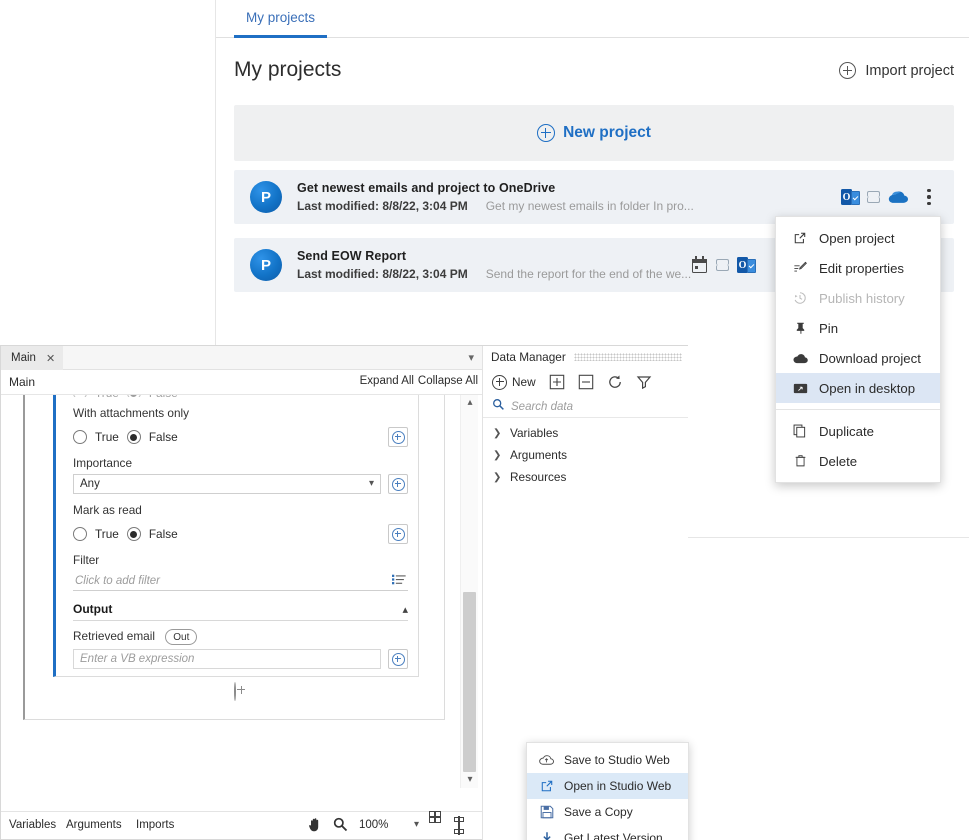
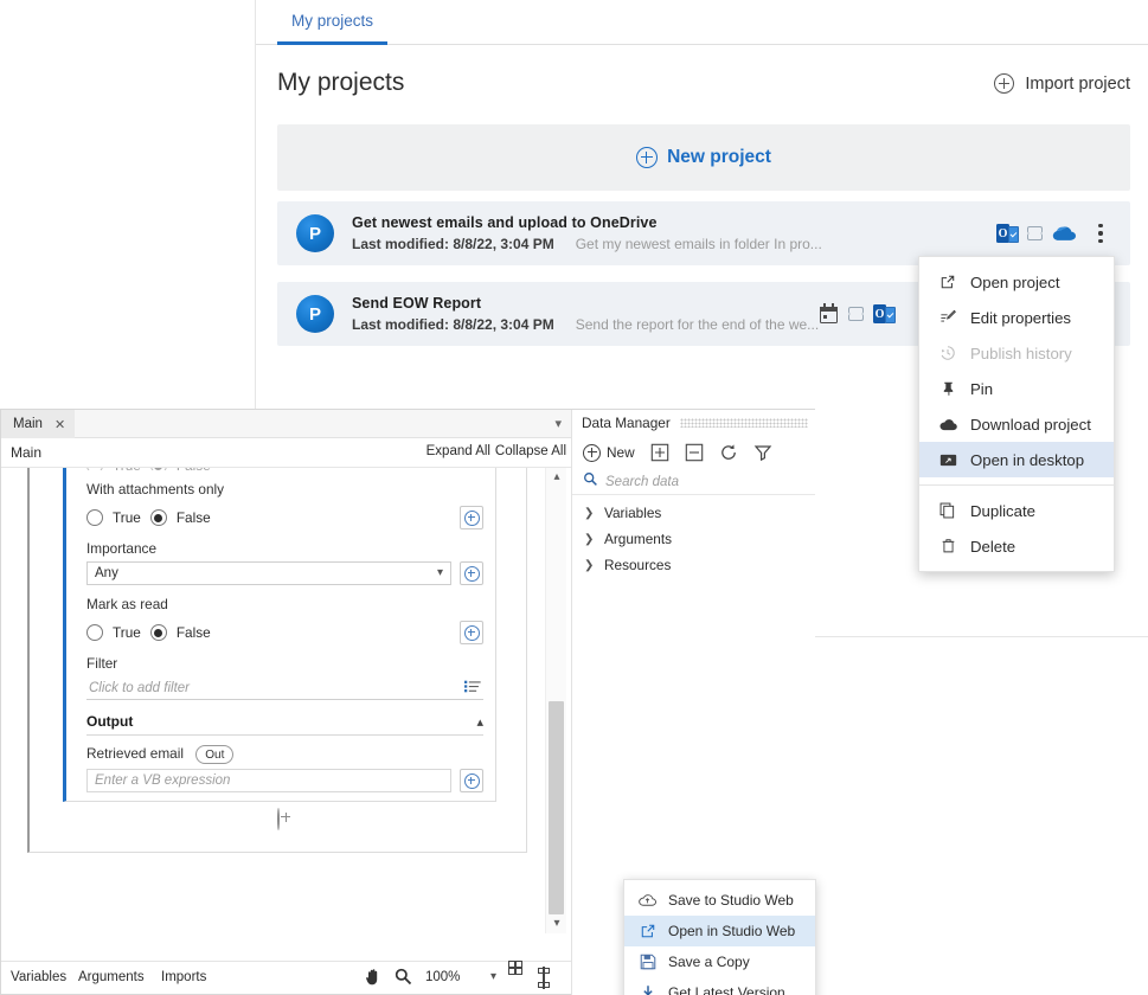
  My projects
  My projects
  Import project
  New project
  P
- Get newest emails and project to OneDrive
+ Get newest emails and upload to OneDrive
  Last modified: 8/8/22, 3:04 PM
  Get my newest emails in folder In pro...
  O
  P
  Send EOW Report
  Last modified: 8/8/22, 3:04 PM
  Send the report for the end of the we...
  O
  Open project
  Edit properties
  Publish history
  Pin
  Download project
  Open in desktop
  Duplicate
  Delete
  Main
  ✕
  ▾
  Main
  Expand All
  Collapse All
  With attachments only
  True
  False
  Importance
  Any
  ▾
  Mark as read
  True
  False
  Filter
  Click to add filter
  Output
  ▴
  Retrieved email Out
  Enter a VB expression
  ▴
  ▾
  Variables
  Arguments
  Imports
  100%
  ▾
  Data Manager
  New
  Search data
  ❯
  Variables
  ❯
  Arguments
  ❯
  Resources
  Save to Studio Web
  Open in Studio Web
  Save a Copy
  Get Latest Version
